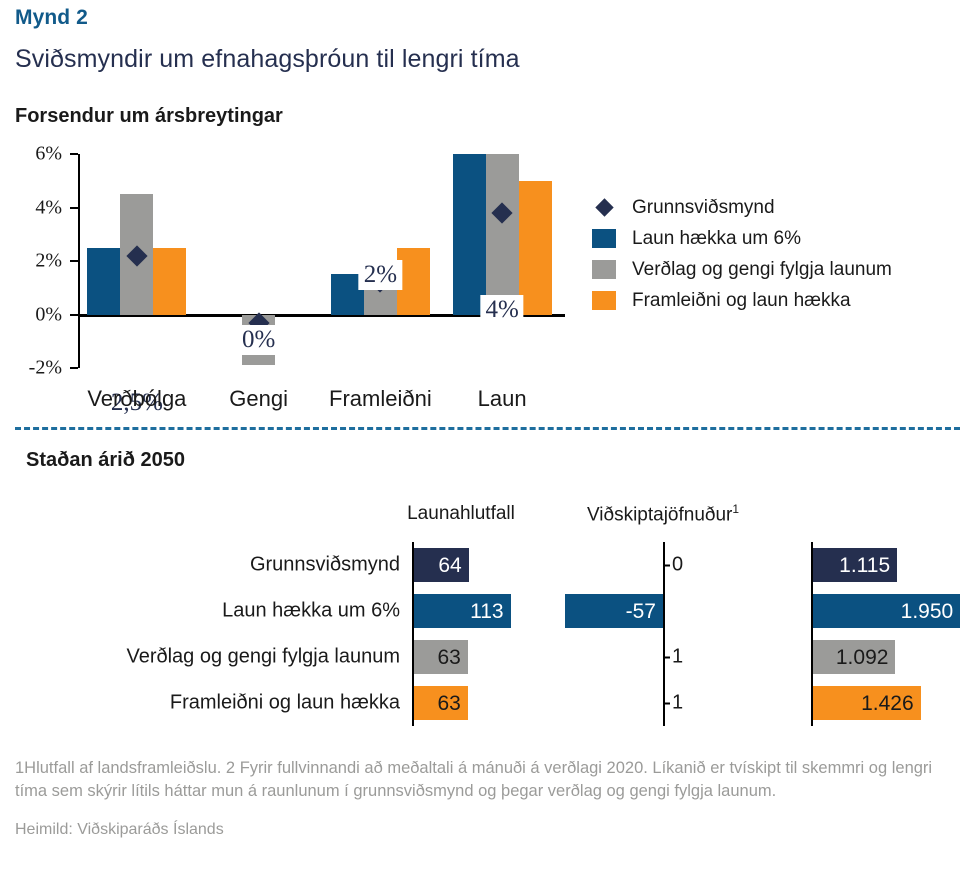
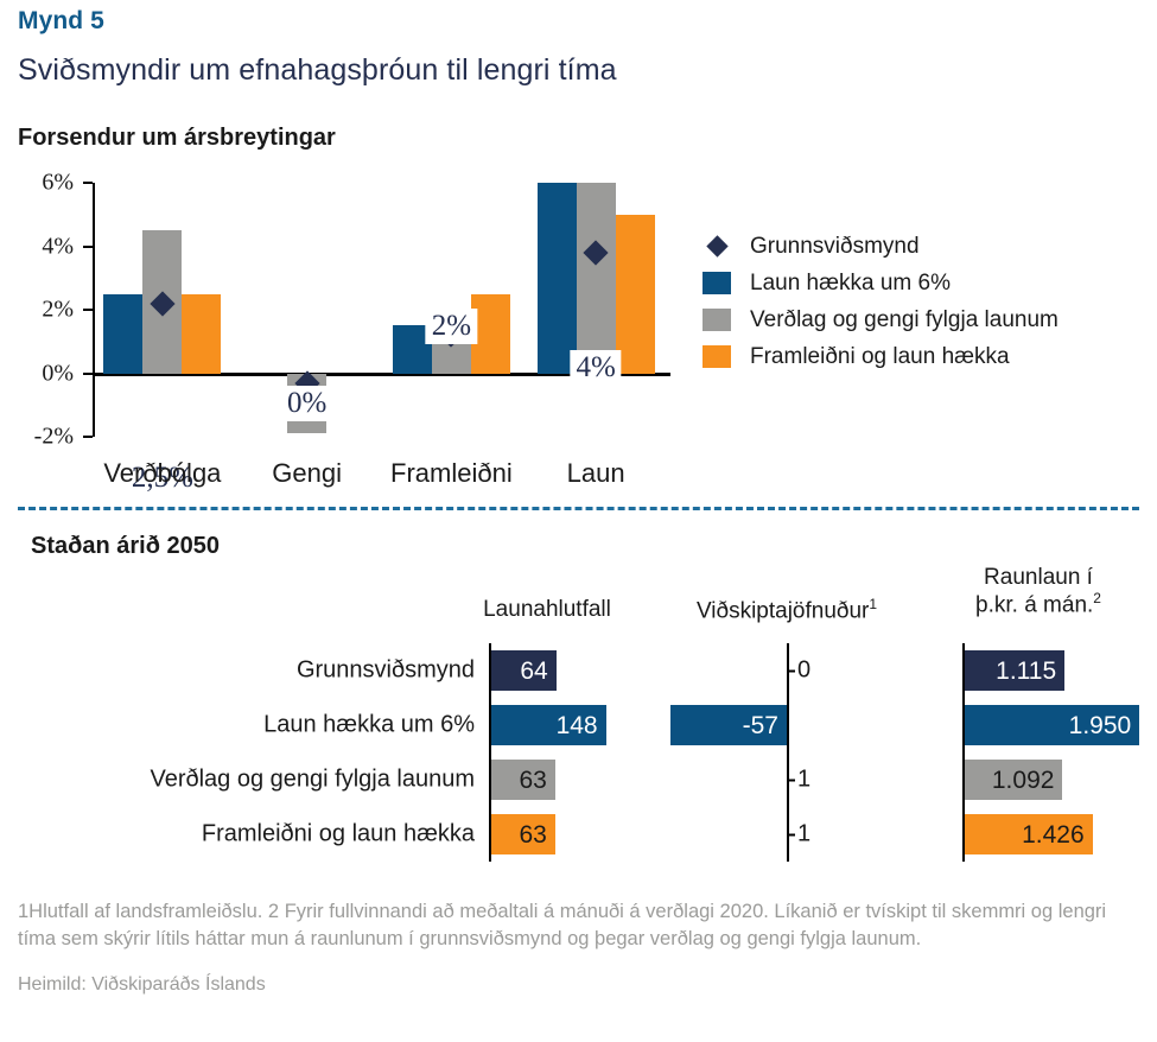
- Mynd 2
+ Mynd 5
  Sviðsmyndir um efnahagsþróun til lengri tíma
  Forsendur um ársbreytingar
  -2%
  0%
  2%
  4%
  6%
  2,5%
  Verðbólga
  0%
  Gengi
  2%
  Framleiðni
  4%
  Laun
  Grunnsviðsmynd
  Laun hækka um 6%
  Verðlag og gengi fylgja launum
  Framleiðni og laun hækka
  Staðan árið 2050
  Launahlutfall
  Viðskiptajöfnuður1
+ Raunlaun í
+ þ.kr. á mán.2
  Grunnsviðsmynd
  64
  0
  1.115
  Laun hækka um 6%
- 113
+ 148
  -57
  1.950
  Verðlag og gengi fylgja launum
  63
  1
  1.092
  Framleiðni og laun hækka
  63
  1
  1.426
  1Hlutfall af landsframleiðslu. 2 Fyrir fullvinnandi að meðaltali á mánuði á verðlagi 2020. Líkanið er tvískipt til skemmri og lengri tíma sem skýrir lítils háttar mun á raunlunum í grunnsviðsmynd og þegar verðlag og gengi fylgja launum.
  Heimild: Viðskiparáðs Íslands
